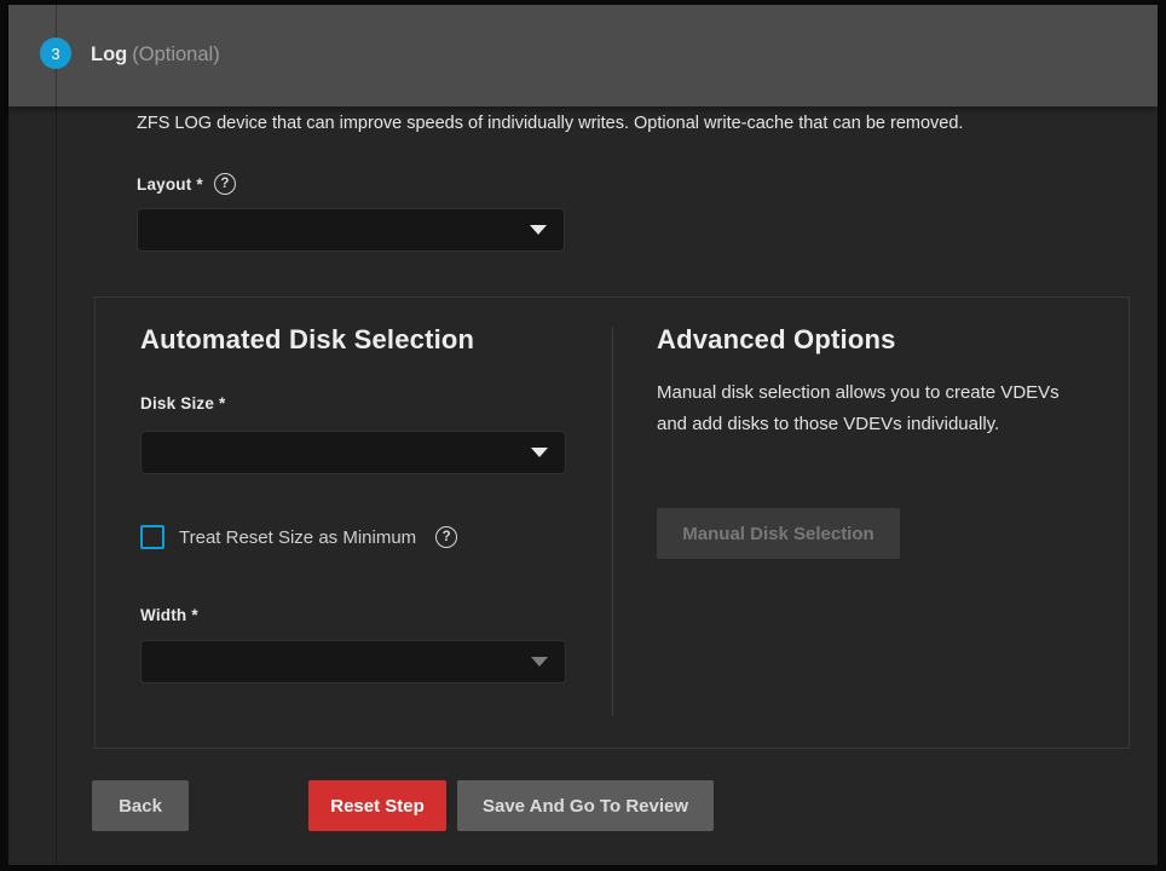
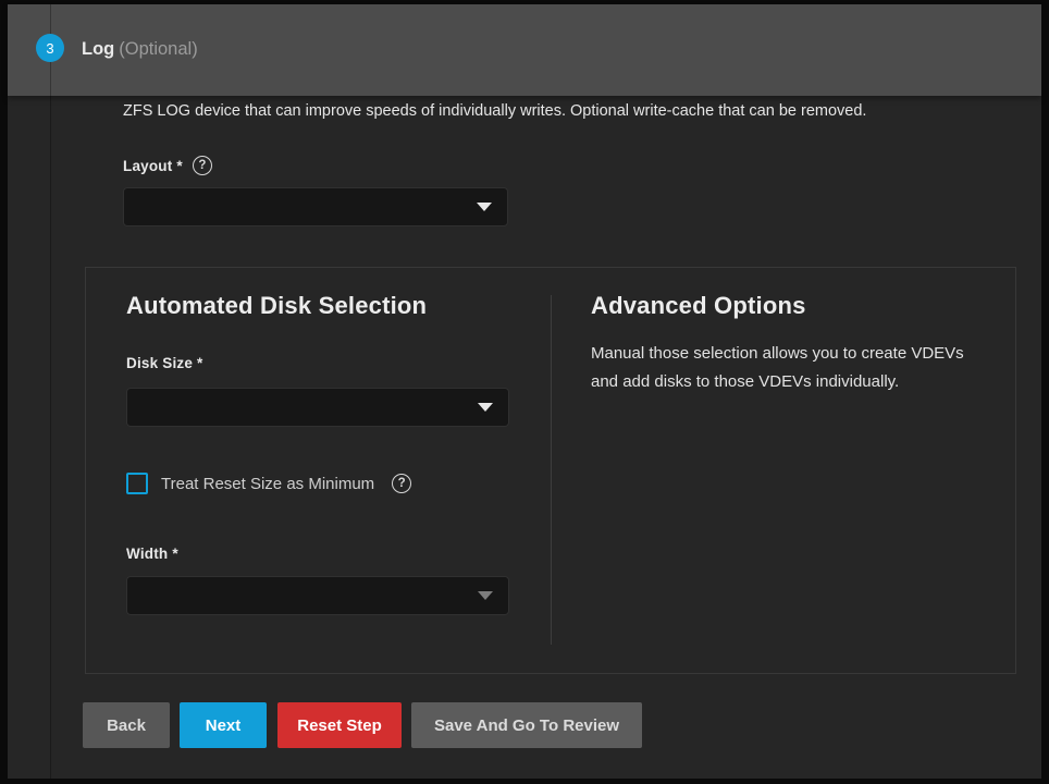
  3
  Log (Optional)
  ZFS LOG device that can improve speeds of individually writes. Optional write-cache that can be removed.
  Layout *
  ?
  Automated Disk Selection
  Disk Size *
  Treat Reset Size as Minimum
  ?
  Width *
  Advanced Options
- Manual disk selection allows you to create VDEVs and add disks to those VDEVs individually.
+ Manual those selection allows you to create VDEVs and add disks to those VDEVs individually.
- Manual Disk Selection
  Back
+ Next
  Reset Step
  Save And Go To Review
